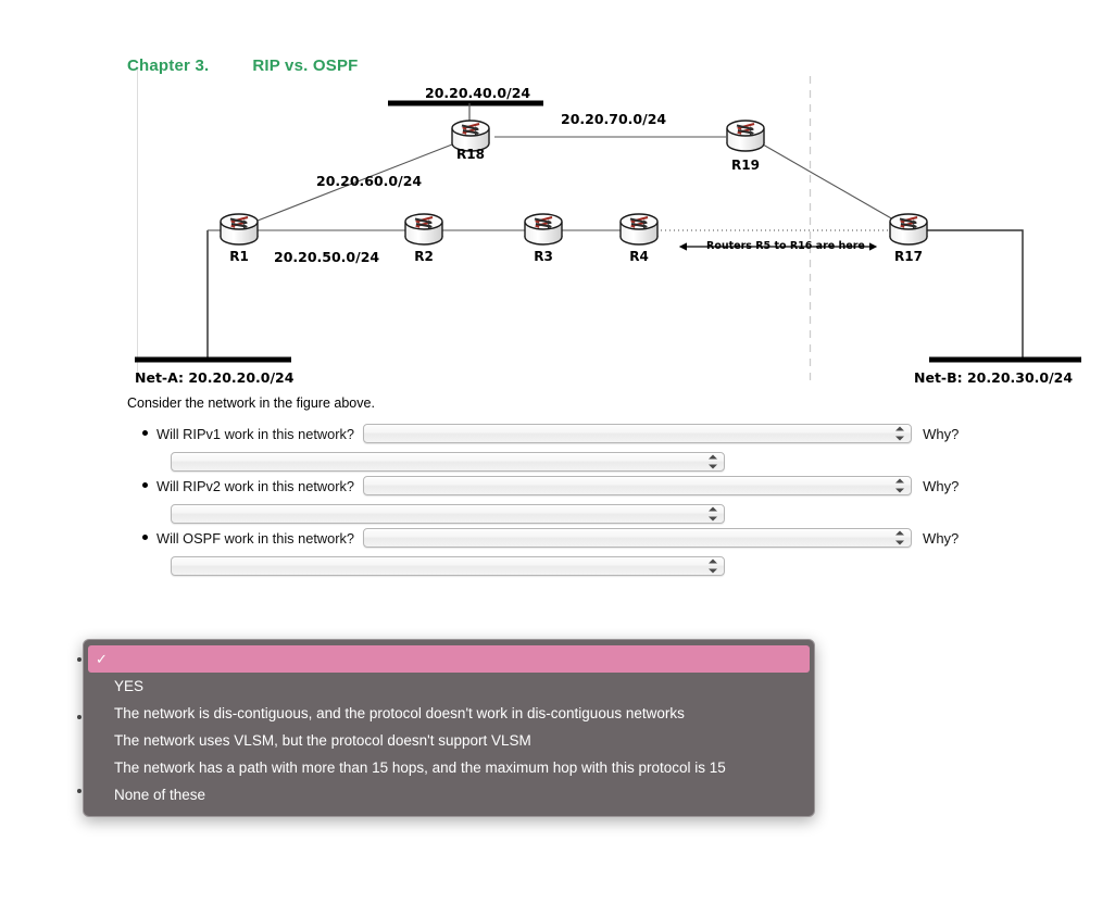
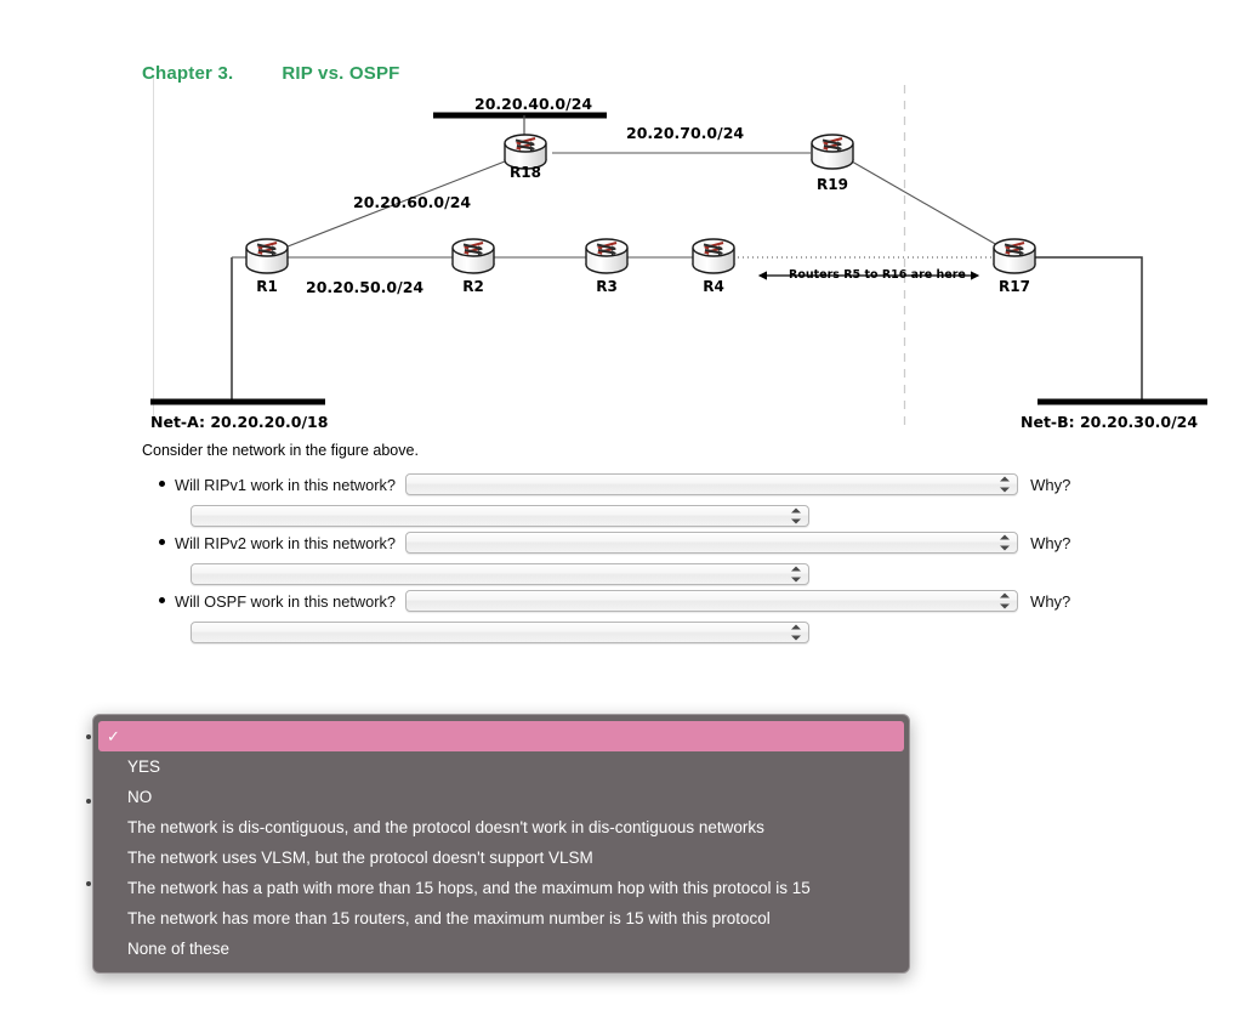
  Chapter 3. RIP vs. OSPF
  20.20.40.0/24
  20.20.70.0/24
  20.20.60.0/24
  20.20.50.0/24
  R18
  R19
  R1
  R2
  R3
  R4
  R17
  Routers R5 to R16 are here
- Net-A: 20.20.20.0/24
+ Net-A: 20.20.20.0/18
  Net-B: 20.20.30.0/24
  Consider the network in the figure above.
  Will RIPv1 work in this network?
  Why?
  Will RIPv2 work in this network?
  Why?
  Will OSPF work in this network?
  Why?
  ✓
  YES
+ NO
  The network is dis-contiguous, and the protocol doesn't work in dis-contiguous networks
  The network uses VLSM, but the protocol doesn't support VLSM
  The network has a path with more than 15 hops, and the maximum hop with this protocol is 15
+ The network has more than 15 routers, and the maximum number is 15 with this protocol
  None of these
